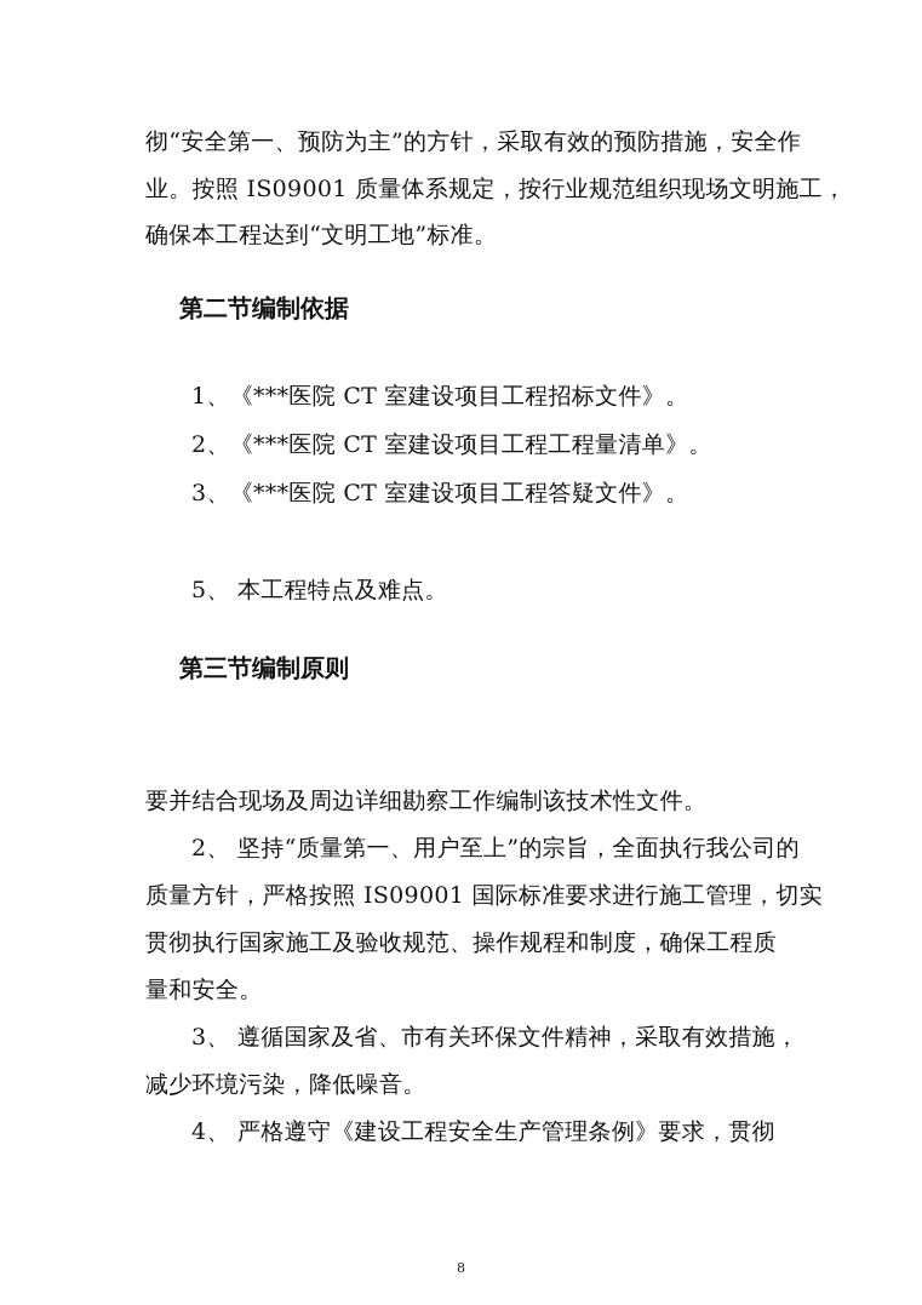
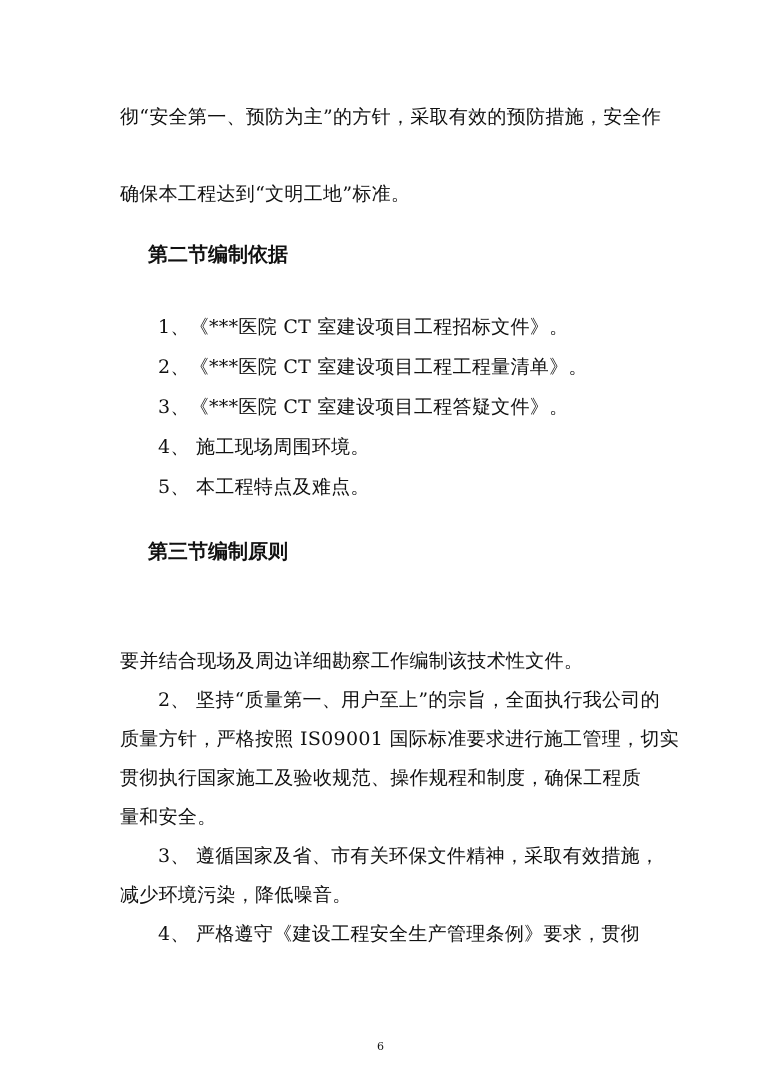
  彻“安全第一、预防为主”的方针，采取有效的预防措施，安全作
- 业。按照 IS09001 质量体系规定，按行业规范组织现场文明施工，
  确保本工程达到“文明工地”标准。
  第二节编制依据
  1、《***医院 CT 室建设项目工程招标文件》。
  2、《***医院 CT 室建设项目工程工程量清单》。
  3、《***医院 CT 室建设项目工程答疑文件》。
+ 4、 施工现场周围环境。
  5、 本工程特点及难点。
  第三节编制原则
  要并结合现场及周边详细勘察工作编制该技术性文件。
  2、 坚持“质量第一、用户至上”的宗旨，全面执行我公司的
  质量方针，严格按照 IS09001 国际标准要求进行施工管理，切实
  贯彻执行国家施工及验收规范、操作规程和制度，确保工程质
  量和安全。
  3、 遵循国家及省、市有关环保文件精神，采取有效措施，
  减少环境污染，降低噪音。
  4、 严格遵守《建设工程安全生产管理条例》要求，贯彻
- 8
+ 6
